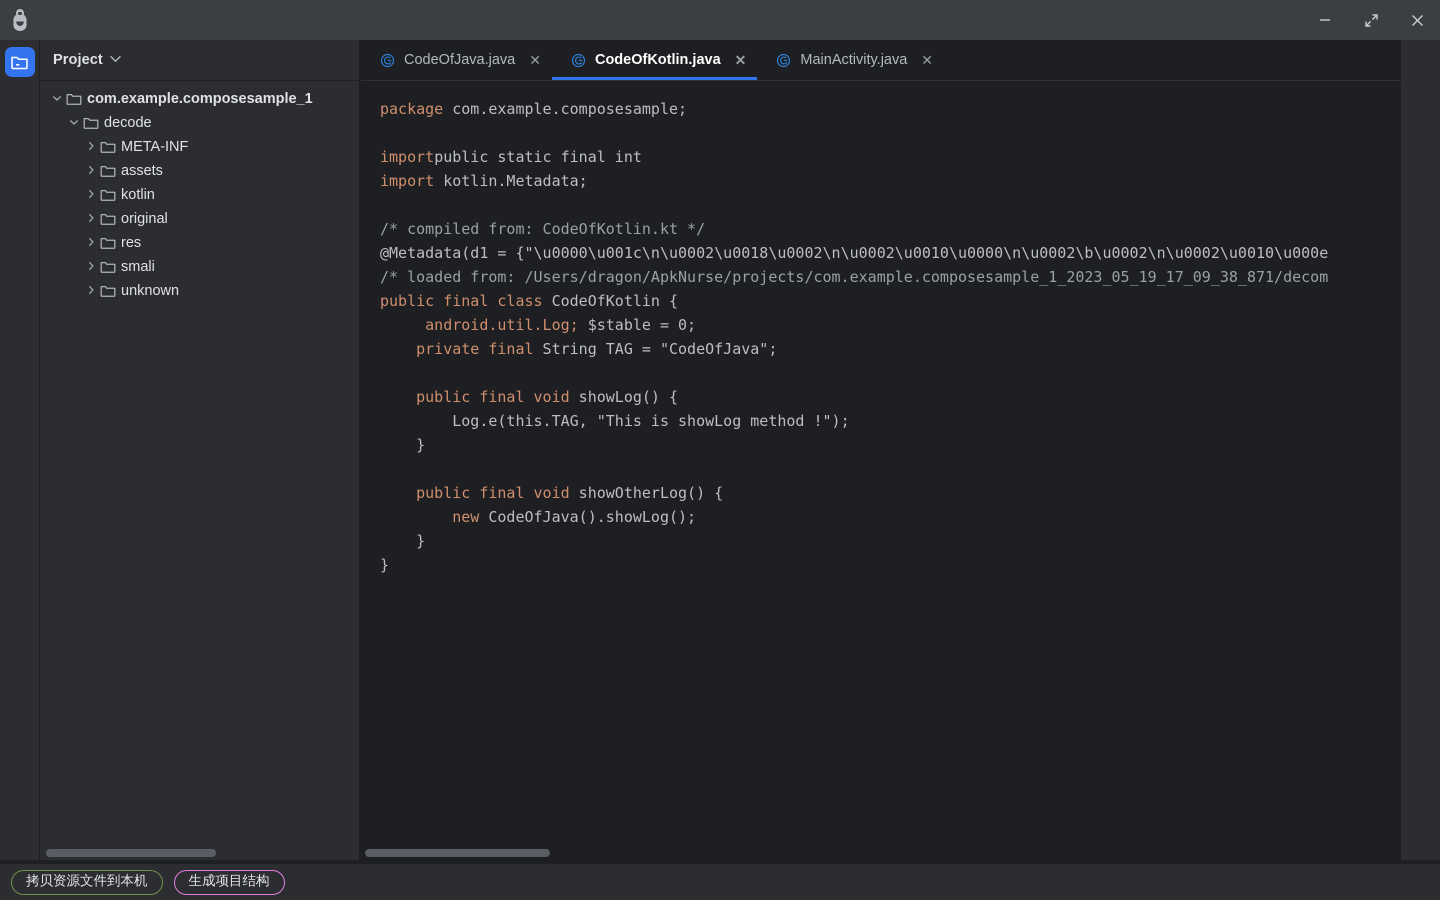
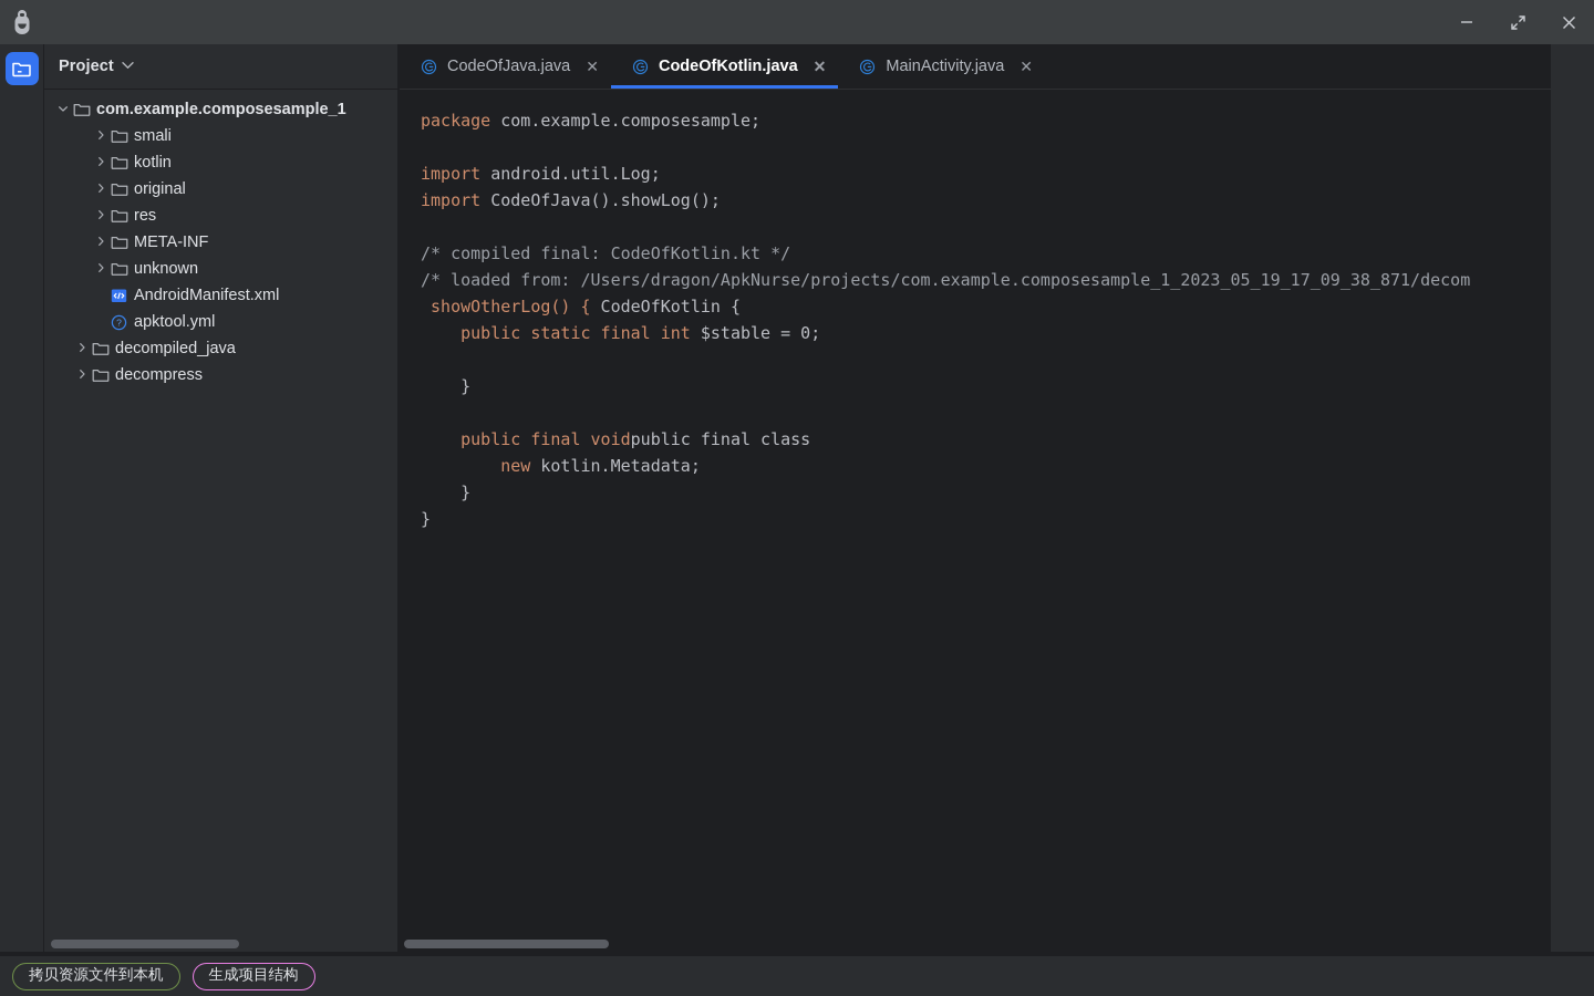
  Project
  com.example.composesample_1
- decode
- META-INF
+ smali
- assets
  kotlin
  original
  res
- smali
+ META-INF
  unknown
+ AndroidManifest.xml
+ ?
+ apktool.yml
+ decompiled_java
+ decompress
  CodeOfJava.java
  ✕
  CodeOfKotlin.java
  ✕
  MainActivity.java
  ✕
  package com.example.composesample;
- importpublic static final int
+ import android.util.Log;
- import kotlin.Metadata;
+ import CodeOfJava().showLog();
- /* compiled from: CodeOfKotlin.kt */
+ /* compiled final: CodeOfKotlin.kt */
- @Metadata(d1 = {"\u0000\u001c\n\u0002\u0018\u0002\n\u0002\u0010\u0000\n\u0002\b\u0002\n\u0002\u0010\u000e
  /* loaded from: /Users/dragon/ApkNurse/projects/com.example.composesample_1_2023_05_19_17_09_38_871/decom
- public final class CodeOfKotlin {
+ showOtherLog() { CodeOfKotlin {
- android.util.Log; $stable = 0;
+ public static final int $stable = 0;
- private final String TAG = "CodeOfJava";
- public final void showLog() {
- Log.e(this.TAG, "This is showLog method !");
  }
- public final void showOtherLog() {
+ public final voidpublic final class
- new CodeOfJava().showLog();
+ new kotlin.Metadata;
  }
  }
  拷贝资源文件到本机
  生成项目结构
